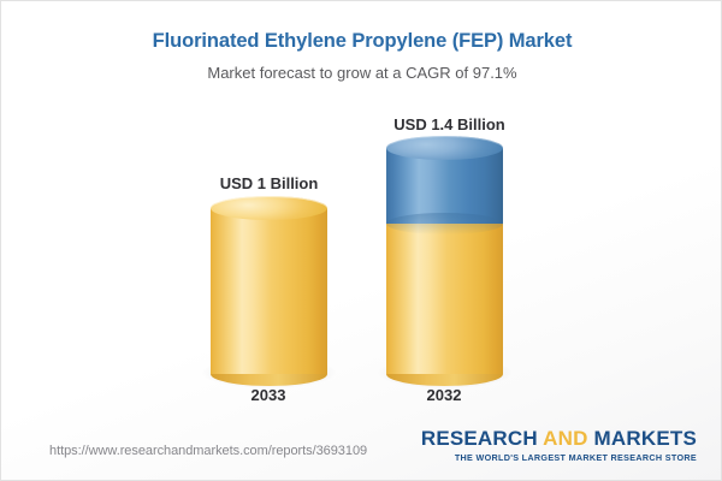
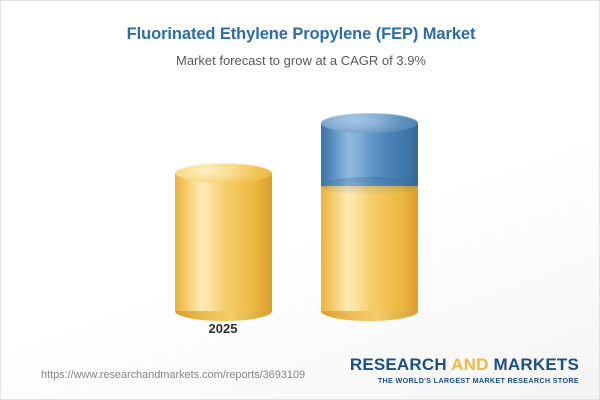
  Fluorinated Ethylene Propylene (FEP) Market
- Market forecast to grow at a CAGR of 97.1%
+ Market forecast to grow at a CAGR of 3.9%
- USD 1 Billion
- 2033
+ 2025
- USD 1.4 Billion
- 2032
  https://www.researchandmarkets.com/reports/3693109
  RESEARCH AND MARKETS
  THE WORLD'S LARGEST MARKET RESEARCH STORE
